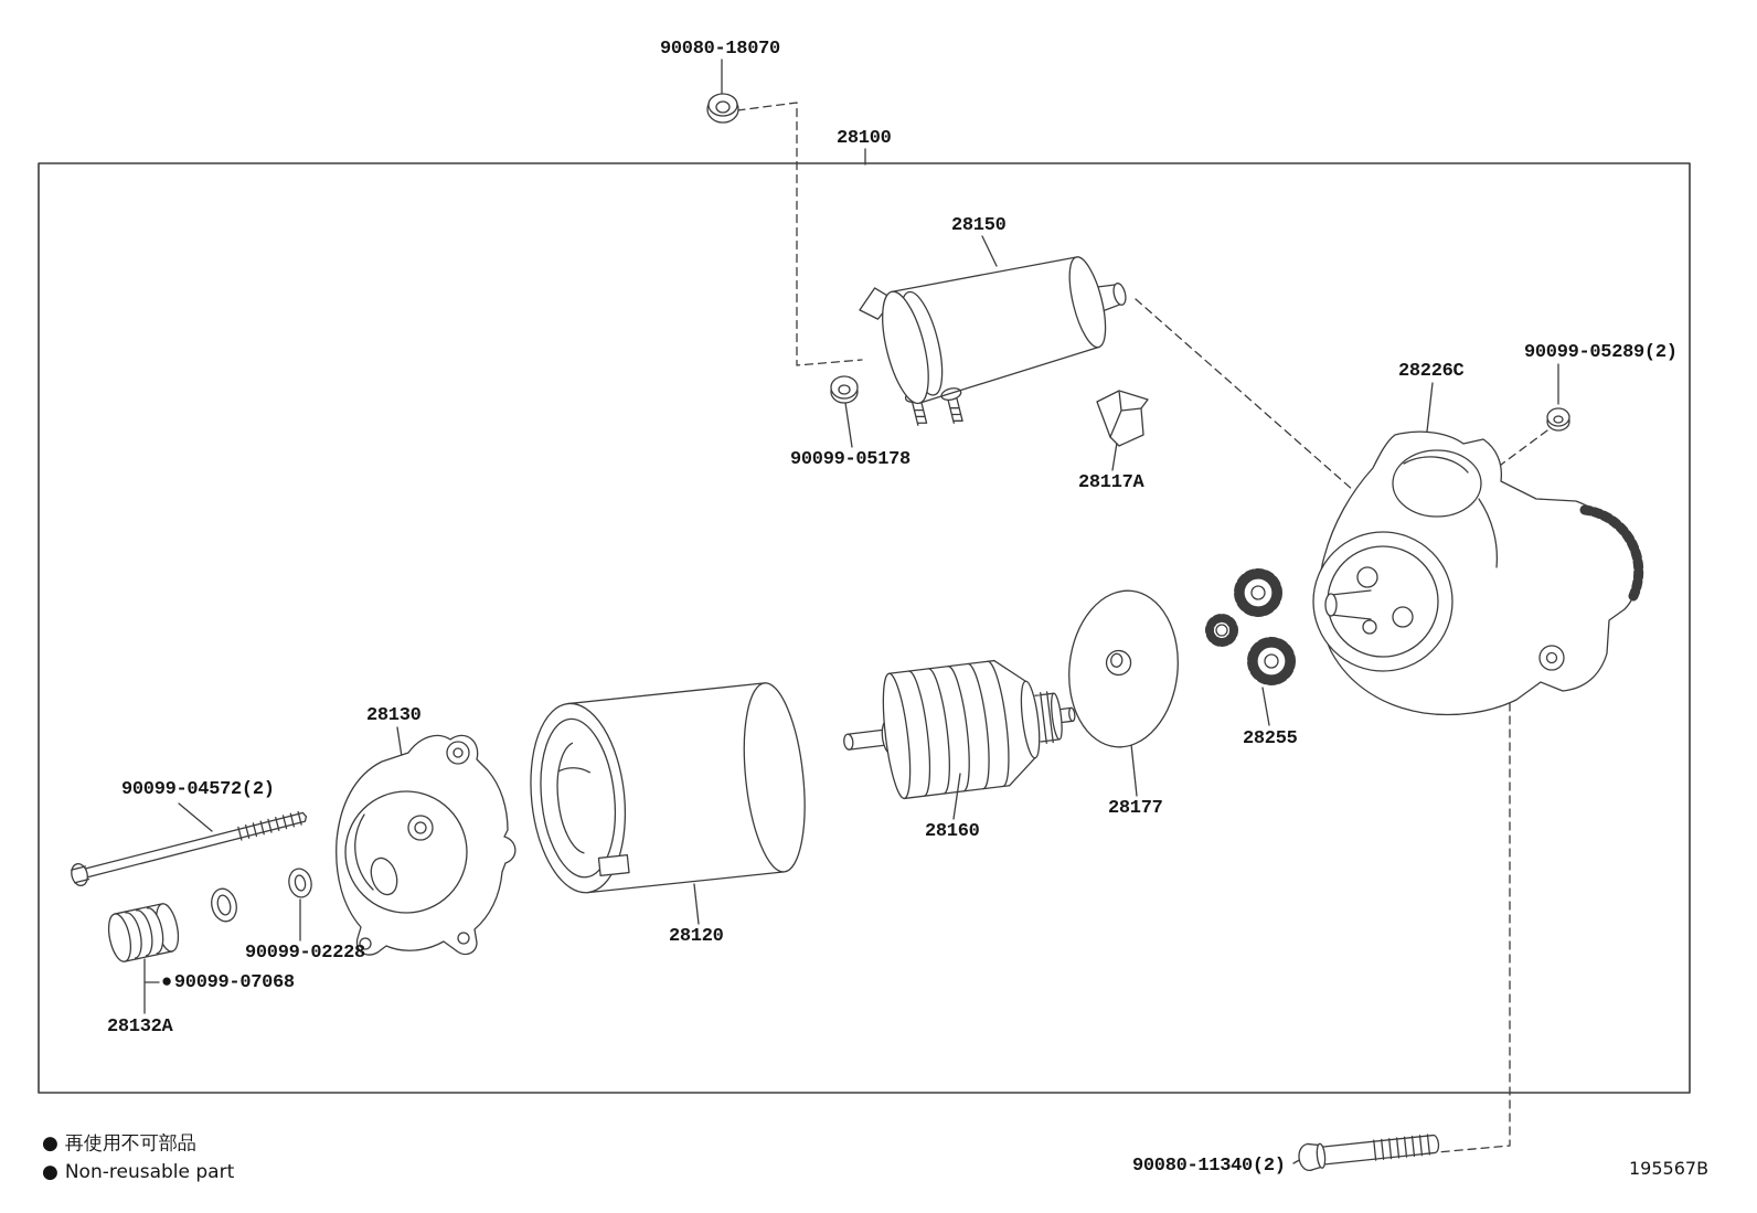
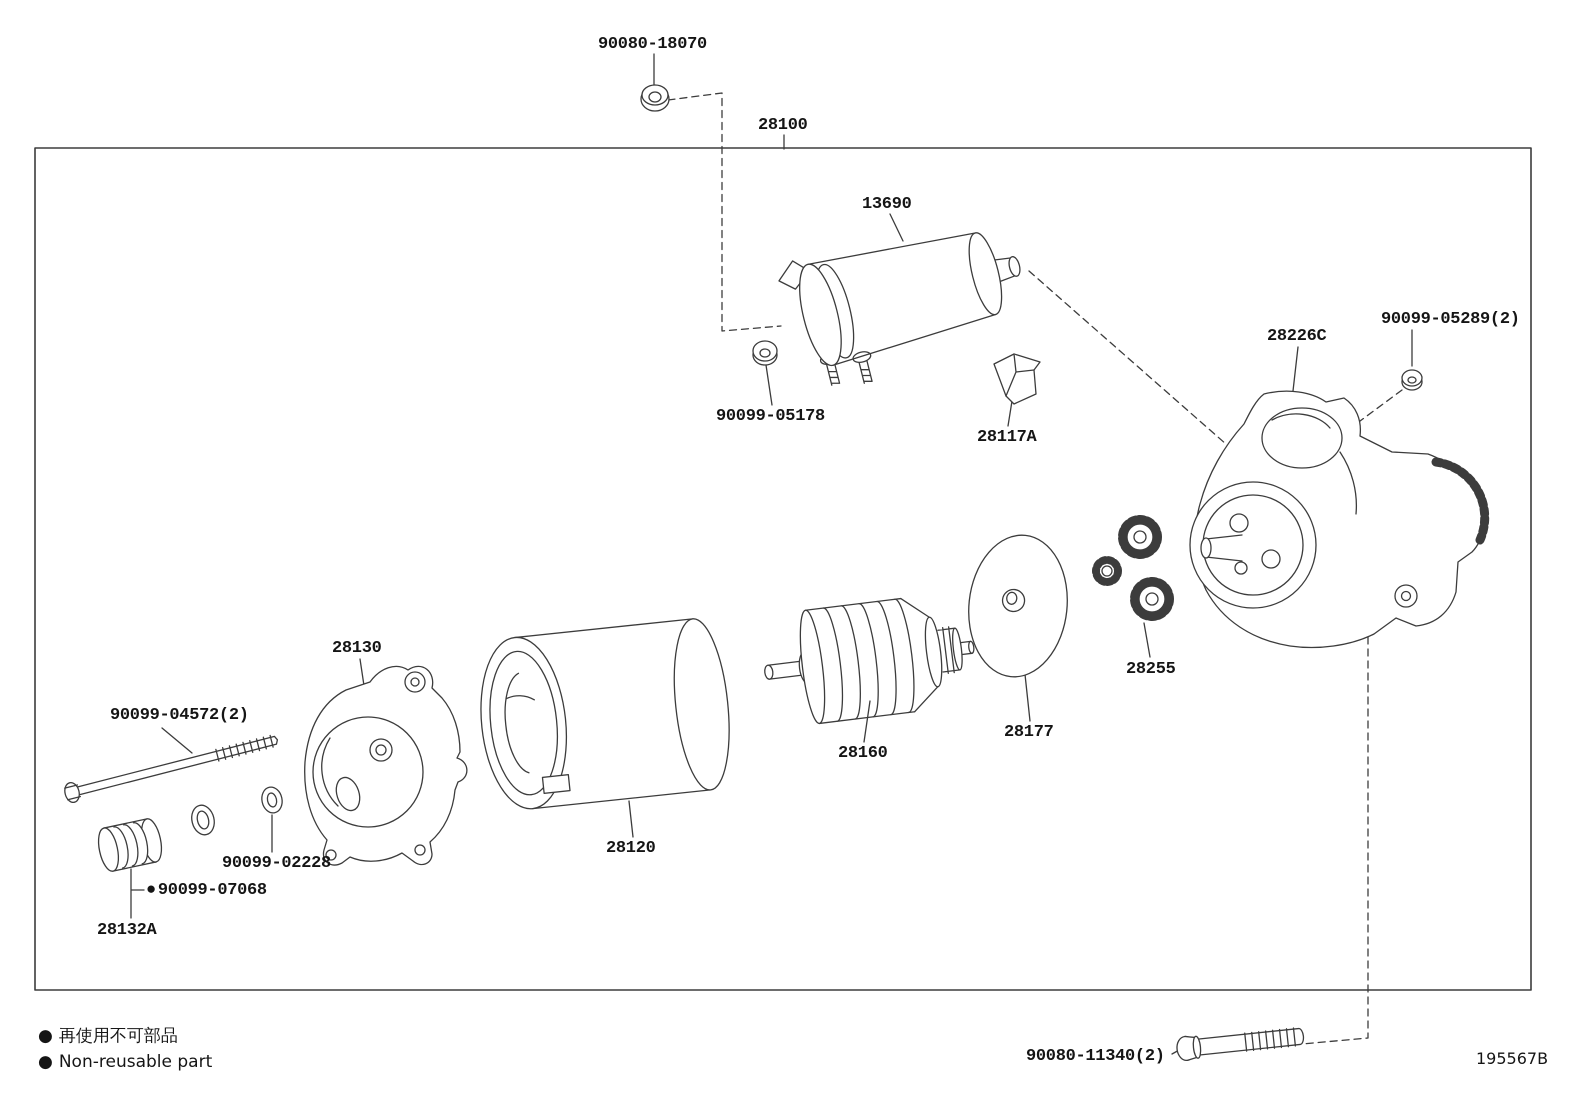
  90080-18070
  28100
- 28150
+ 13690
  90099-05178
  28117A
  28226C
  90099-05289(2)
  28255
  28177
  28160
  28120
  28130
  90099-04572(2)
  90099-02228
  ●90099-07068
  28132A
  90080-11340(2)
  ● 再使用不可部品
  ● Non-reusable part
  195567B
